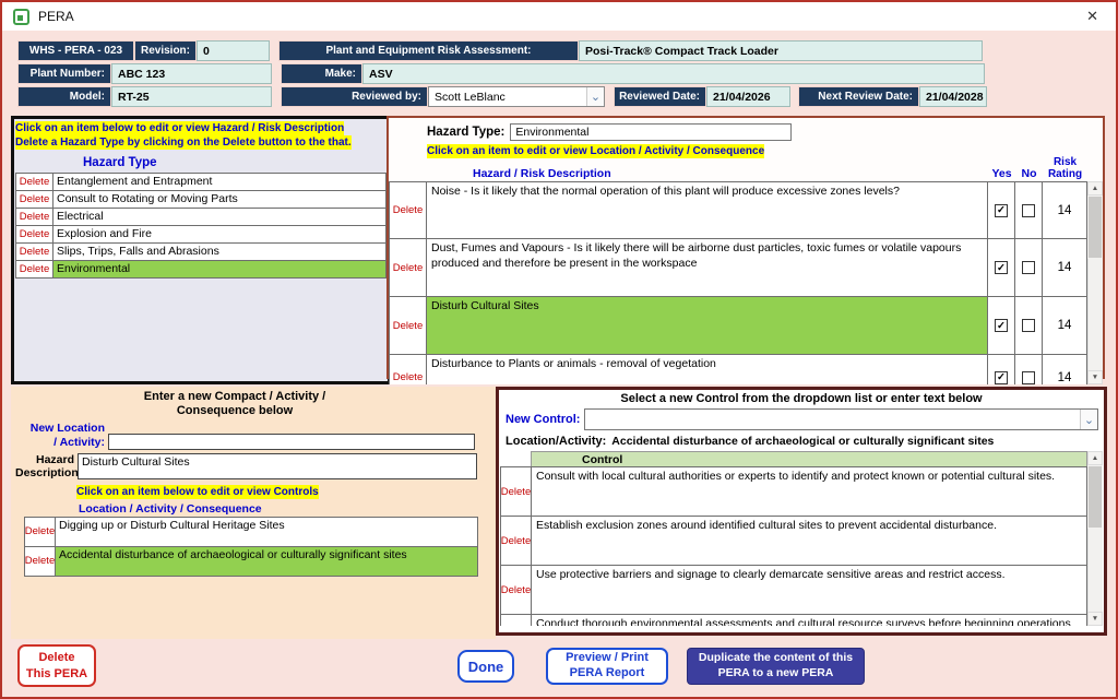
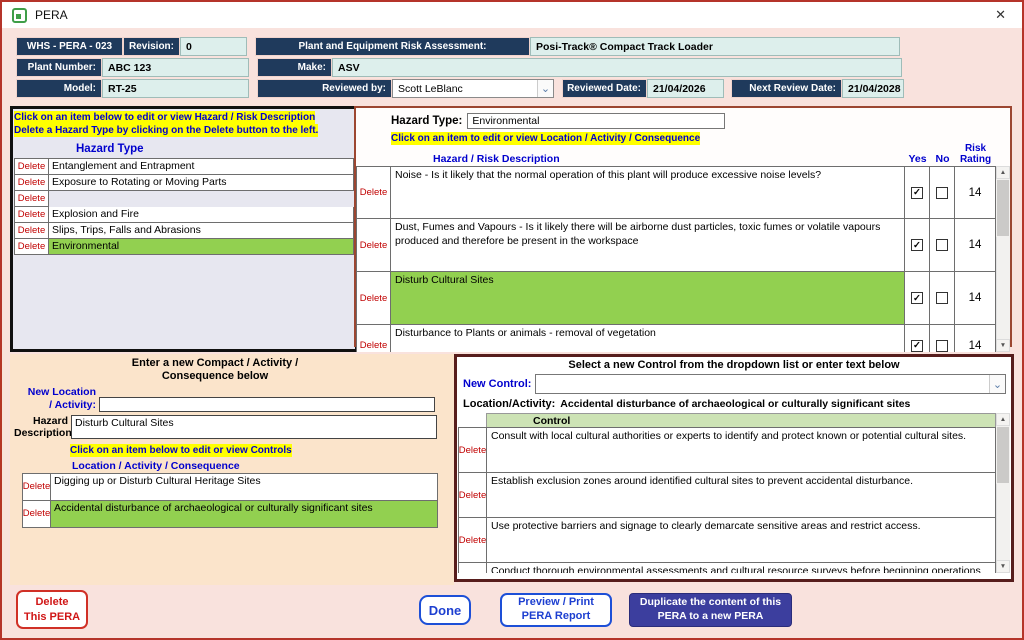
  PERA
  ✕
  WHS - PERA - 023
  Revision:
  0
  Plant and Equipment Risk Assessment:
  Posi-Track® Compact Track Loader
  Plant Number:
  ABC 123
  Make:
  ASV
  Model:
  RT-25
  Reviewed by:
  Scott LeBlanc
  ⌄
  Reviewed Date:
  21/04/2026
  Next Review Date:
  21/04/2028
  Click on an item below to edit or view Hazard / Risk Description
- Delete a Hazard Type by clicking on the Delete button to the that.
+ Delete a Hazard Type by clicking on the Delete button to the left.
  Hazard Type
  Delete
  Entanglement and Entrapment
  Delete
- Consult to Rotating or Moving Parts
+ Exposure to Rotating or Moving Parts
  Delete
- Electrical
  Delete
  Explosion and Fire
  Delete
  Slips, Trips, Falls and Abrasions
  Delete
  Environmental
  Hazard Type:
  Environmental
  Click on an item to edit or view Location / Activity / Consequence
  Hazard / Risk Description
  Yes
  No
  Risk
  Rating
  Delete
- Noise - Is it likely that the normal operation of this plant will produce excessive zones levels?
+ Noise - Is it likely that the normal operation of this plant will produce excessive noise levels?
  ✓
  14
  Delete
  Dust, Fumes and Vapours - Is it likely there will be airborne dust particles, toxic fumes or volatile vapours produced and therefore be present in the workspace
  ✓
  14
  Delete
  Disturb Cultural Sites
  ✓
  14
  Delete
  Disturbance to Plants or animals - removal of vegetation
  ✓
  14
  Enter a new Compact / Activity / Consequence below
  New Location
  / Activity:
  Hazard
  Description
  Disturb Cultural Sites
  Click on an item below to edit or view Controls
  Location / Activity / Consequence
  Delete
  Digging up or Disturb Cultural Heritage Sites
  Delete
  Accidental disturbance of archaeological or culturally significant sites
  Select a new Control from the dropdown list or enter text below
  New Control:
  ⌄
  Location/Activity:
  Accidental disturbance of archaeological or culturally significant sites
  Control
  Delete
  Consult with local cultural authorities or experts to identify and protect known or potential cultural sites.
  Delete
  Establish exclusion zones around identified cultural sites to prevent accidental disturbance.
  Delete
  Use protective barriers and signage to clearly demarcate sensitive areas and restrict access.
  Delete
  This PERA
  Done
  Preview / Print
  PERA Report
  Duplicate the content of this
  PERA to a new PERA
